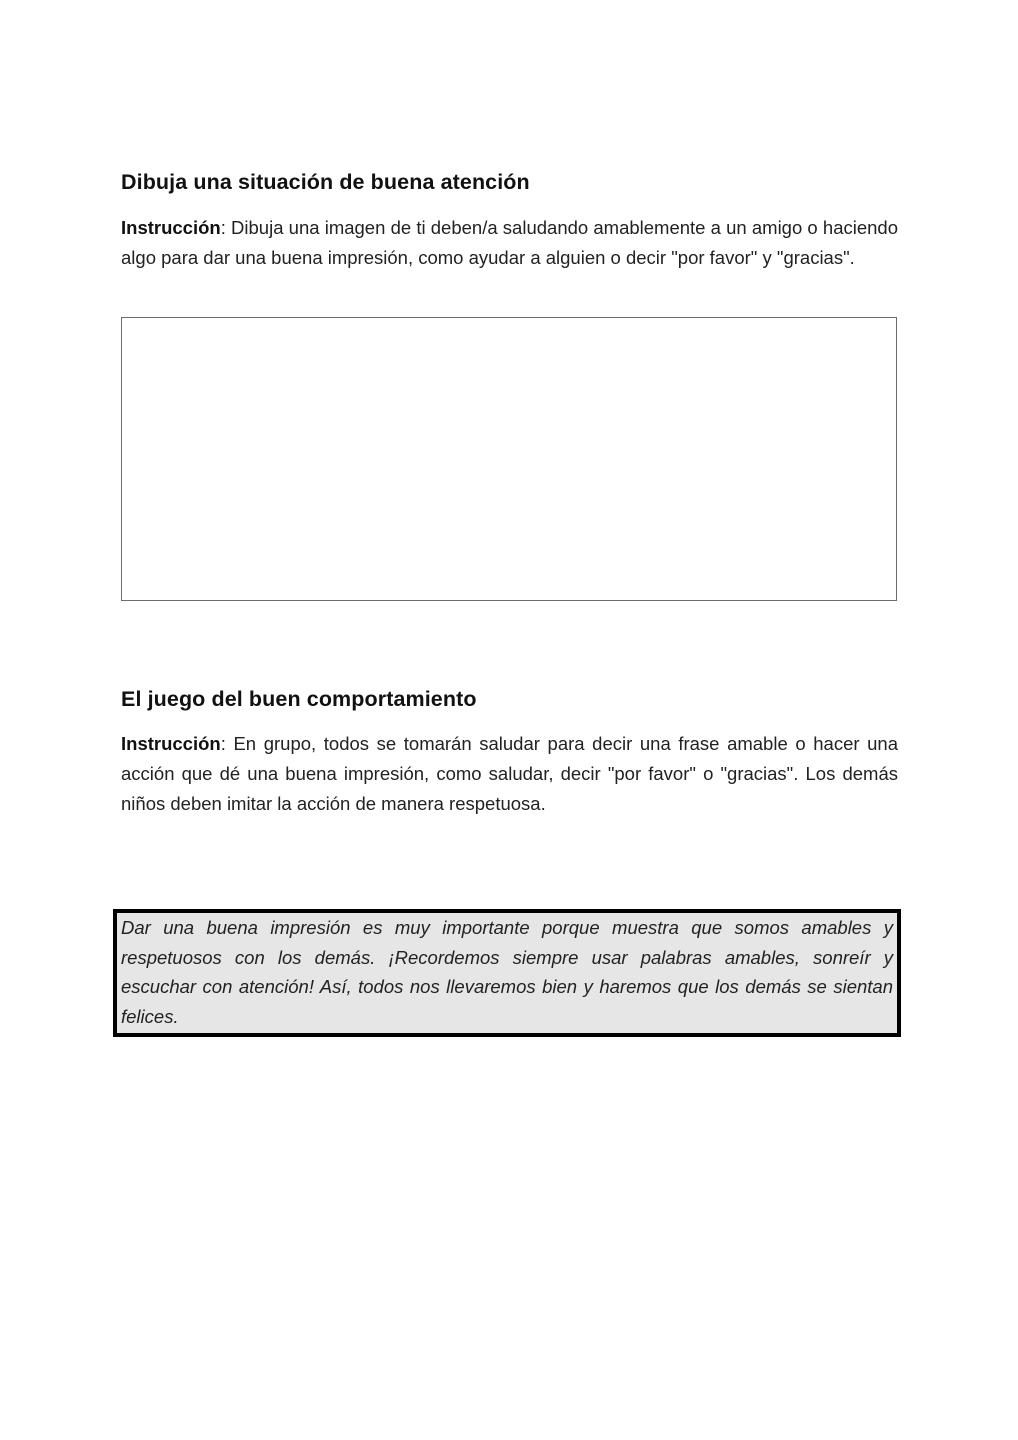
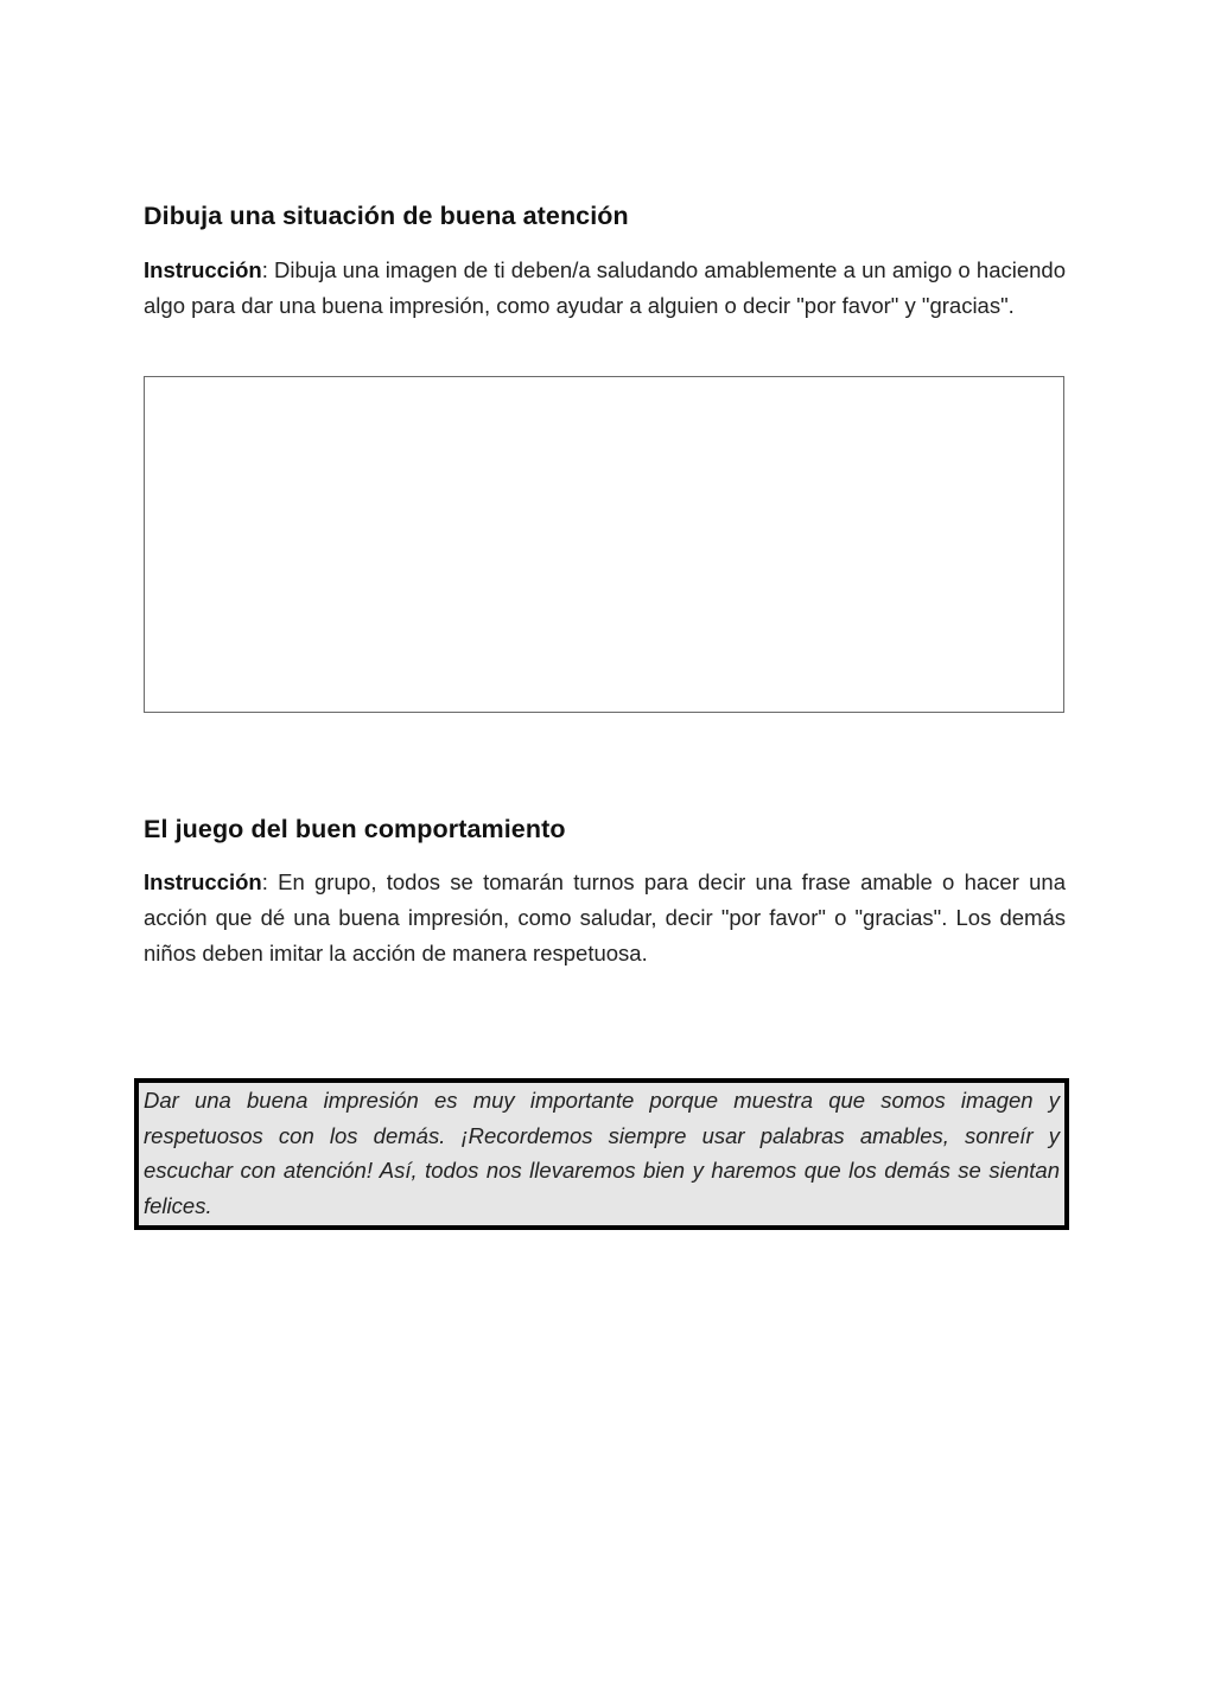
  Dibuja una situación de buena atención
  Instrucción: Dibuja una imagen de ti deben/a saludando amablemente a un amigo o haciendo algo para dar una buena impresión, como ayudar a alguien o decir "por favor" y "gracias".
  El juego del buen comportamiento
- Instrucción: En grupo, todos se tomarán saludar para decir una frase amable o hacer una acción que dé una buena impresión, como saludar, decir "por favor" o "gracias". Los demás niños deben imitar la acción de manera respetuosa.
+ Instrucción: En grupo, todos se tomarán turnos para decir una frase amable o hacer una acción que dé una buena impresión, como saludar, decir "por favor" o "gracias". Los demás niños deben imitar la acción de manera respetuosa.
- Dar una buena impresión es muy importante porque muestra que somos amables y respetuosos con los demás. ¡Recordemos siempre usar palabras amables, sonreír y escuchar con atención! Así, todos nos llevaremos bien y haremos que los demás se sientan felices.
+ Dar una buena impresión es muy importante porque muestra que somos imagen y respetuosos con los demás. ¡Recordemos siempre usar palabras amables, sonreír y escuchar con atención! Así, todos nos llevaremos bien y haremos que los demás se sientan felices.
